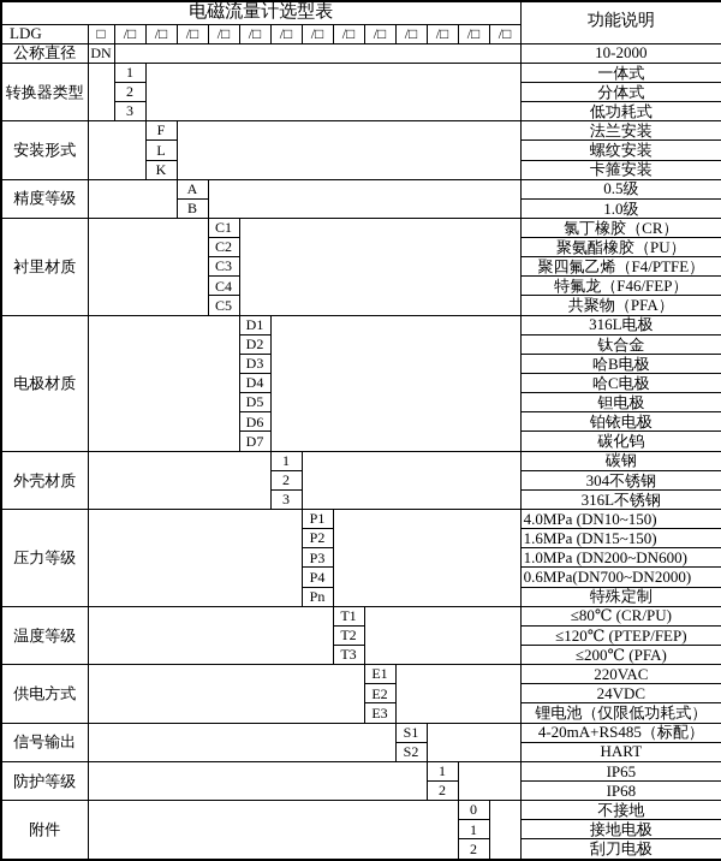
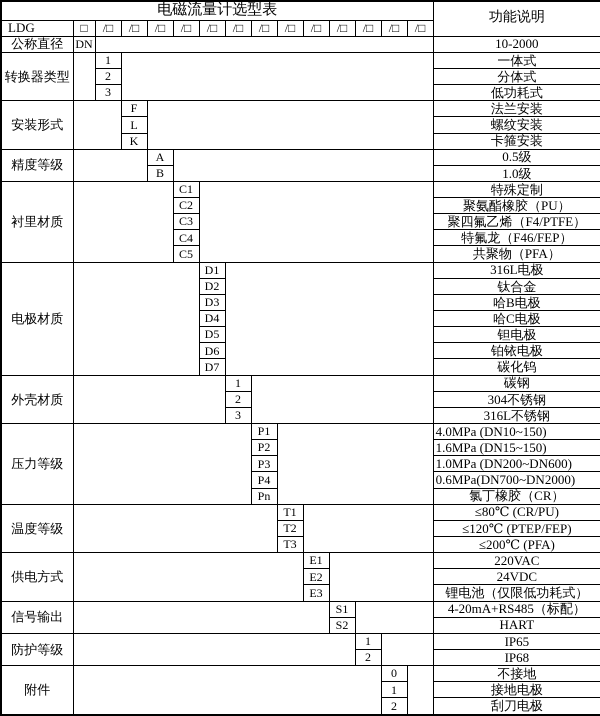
  电磁流量计选型表	功能说明
  LDG	□	/□	/□	/□	/□	/□	/□	/□	/□	/□	/□	/□	/□	/□
  公称直径	DN		10-2000
  转换器类型		1		一体式
  2	分体式
  3	低功耗式
  安装形式		F		法兰安装
  L	螺纹安装
  K	卡箍安装
  精度等级		A		0.5级
  B	1.0级
- 衬里材质		C1		氯丁橡胶（CR）
+ 衬里材质		C1		特殊定制
  C2	聚氨酯橡胶（PU）
  C3	聚四氟乙烯（F4/PTFE）
  C4	特氟龙（F46/FEP）
  C5	共聚物（PFA）
  电极材质		D1		316L电极
  D2	钛合金
  D3	哈B电极
  D4	哈C电极
  D5	钽电极
  D6	铂铱电极
  D7	碳化钨
  外壳材质		1		碳钢
  2	304不锈钢
  3	316L不锈钢
  压力等级		P1		4.0MPa (DN10~150)
  P2	1.6MPa (DN15~150)
  P3	1.0MPa (DN200~DN600)
  P4	0.6MPa(DN700~DN2000)
- Pn	特殊定制
+ Pn	氯丁橡胶（CR）
  温度等级		T1		≤80℃ (CR/PU)
  T2	≤120℃ (PTEP/FEP)
  T3	≤200℃ (PFA)
  供电方式		E1		220VAC
  E2	24VDC
  E3	锂电池（仅限低功耗式）
  信号输出		S1		4-20mA+RS485（标配）
  S2	HART
  防护等级		1		IP65
  2	IP68
  附件		0		不接地
  1	接地电极
  2	刮刀电极
